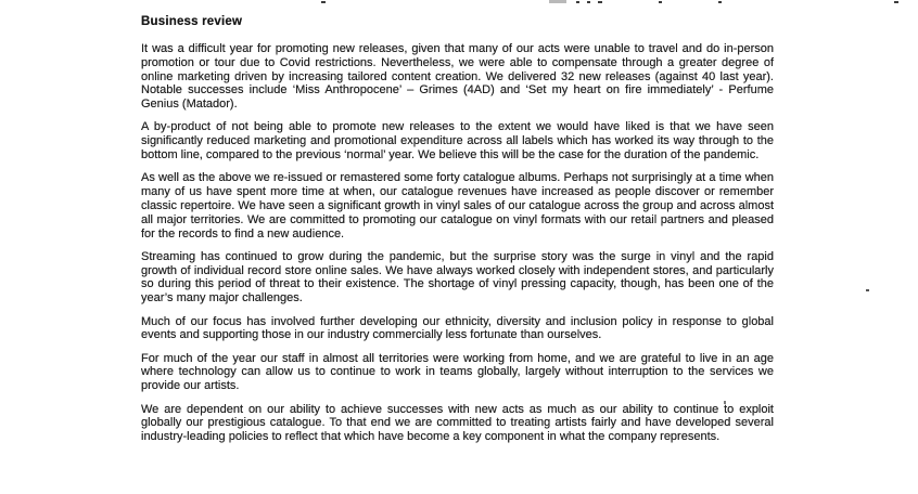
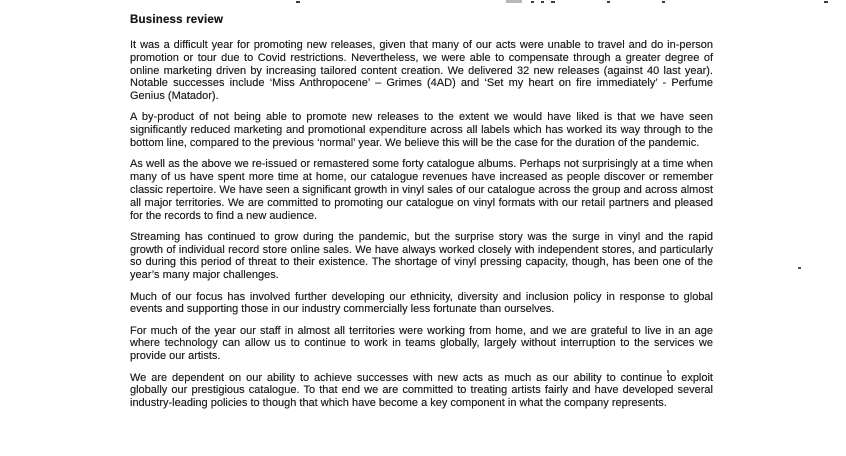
  Business review
  It was a difficult year for promoting new releases, given that many of our acts were unable to travel and do in-person promotion or tour due to Covid restrictions. Nevertheless, we were able to compensate through a greater degree of online marketing driven by increasing tailored content creation. We delivered 32 new releases (against 40 last year). Notable successes include ‘Miss Anthropocene’ – Grimes (4AD) and ‘Set my heart on fire immediately’ - Perfume Genius (Matador).
  A by-product of not being able to promote new releases to the extent we would have liked is that we have seen significantly reduced marketing and promotional expenditure across all labels which has worked its way through to the bottom line, compared to the previous ‘normal’ year. We believe this will be the case for the duration of the pandemic.
- As well as the above we re-issued or remastered some forty catalogue albums. Perhaps not surprisingly at a time when many of us have spent more time at when, our catalogue revenues have increased as people discover or remember classic repertoire. We have seen a significant growth in vinyl sales of our catalogue across the group and across almost all major territories. We are committed to promoting our catalogue on vinyl formats with our retail partners and pleased for the records to find a new audience.
+ As well as the above we re-issued or remastered some forty catalogue albums. Perhaps not surprisingly at a time when many of us have spent more time at home, our catalogue revenues have increased as people discover or remember classic repertoire. We have seen a significant growth in vinyl sales of our catalogue across the group and across almost all major territories. We are committed to promoting our catalogue on vinyl formats with our retail partners and pleased for the records to find a new audience.
  Streaming has continued to grow during the pandemic, but the surprise story was the surge in vinyl and the rapid growth of individual record store online sales. We have always worked closely with independent stores, and particularly so during this period of threat to their existence. The shortage of vinyl pressing capacity, though, has been one of the year’s many major challenges.
  Much of our focus has involved further developing our ethnicity, diversity and inclusion policy in response to global events and supporting those in our industry commercially less fortunate than ourselves.
  For much of the year our staff in almost all territories were working from home, and we are grateful to live in an age where technology can allow us to continue to work in teams globally, largely without interruption to the services we provide our artists.
- We are dependent on our ability to achieve successes with new acts as much as our ability to continue to exploit globally our prestigious catalogue. To that end we are committed to treating artists fairly and have developed several industry-leading policies to reflect that which have become a key component in what the company represents.
+ We are dependent on our ability to achieve successes with new acts as much as our ability to continue to exploit globally our prestigious catalogue. To that end we are committed to treating artists fairly and have developed several industry-leading policies to though that which have become a key component in what the company represents.
